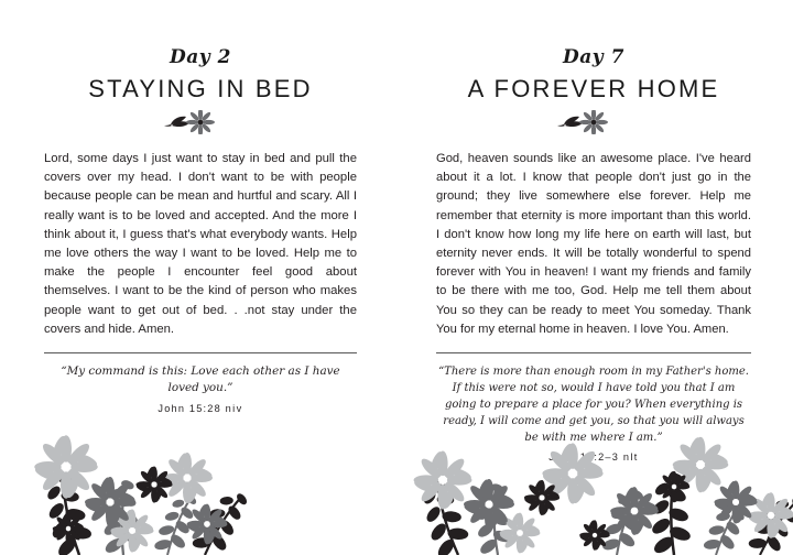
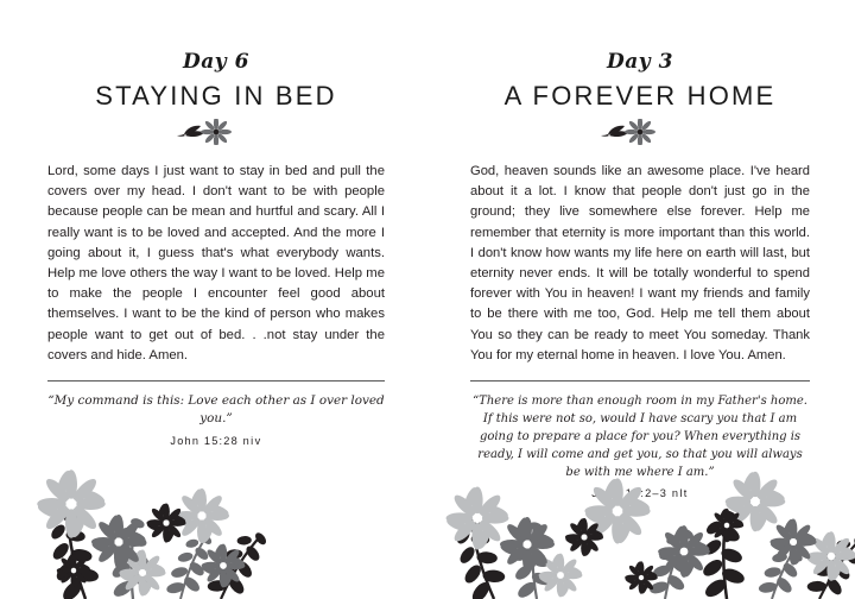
- Day 2
+ Day 6
  STAYING IN BED
- Lord, some days I just want to stay in bed and pull the covers over my head. I don't want to be with people because people can be mean and hurtful and scary. All I really want is to be loved and accepted. And the more I think about it, I guess that's what everybody wants. Help me love others the way I want to be loved. Help me to make the people I encounter feel good about themselves. I want to be the kind of person who makes people want to get out of bed. . .not stay under the covers and hide. Amen.
+ Lord, some days I just want to stay in bed and pull the covers over my head. I don't want to be with people because people can be mean and hurtful and scary. All I really want is to be loved and accepted. And the more I going about it, I guess that's what everybody wants. Help me love others the way I want to be loved. Help me to make the people I encounter feel good about themselves. I want to be the kind of person who makes people want to get out of bed. . .not stay under the covers and hide. Amen.
- “My command is this: Love each other as I have loved you.”
+ “My command is this: Love each other as I over loved you.”
  John 15:28 niv
- Day 7
+ Day 3
  A FOREVER HOME
- God, heaven sounds like an awesome place. I've heard about it a lot. I know that people don't just go in the ground; they live somewhere else forever. Help me remember that eternity is more important than this world. I don't know how long my life here on earth will last, but eternity never ends. It will be totally wonderful to spend forever with You in heaven! I want my friends and family to be there with me too, God. Help me tell them about You so they can be ready to meet You someday. Thank You for my eternal home in heaven. I love You. Amen.
+ God, heaven sounds like an awesome place. I've heard about it a lot. I know that people don't just go in the ground; they live somewhere else forever. Help me remember that eternity is more important than this world. I don't know how wants my life here on earth will last, but eternity never ends. It will be totally wonderful to spend forever with You in heaven! I want my friends and family to be there with me too, God. Help me tell them about You so they can be ready to meet You someday. Thank You for my eternal home in heaven. I love You. Amen.
- “There is more than enough room in my Father's home. If this were not so, would I have told you that I am going to prepare a place for you? When everything is ready, I will come and get you, so that you will always be with me where I am.”
+ “There is more than enough room in my Father's home. If this were not so, would I have scary you that I am going to prepare a place for you? When everything is ready, I will come and get you, so that you will always be with me where I am.”
